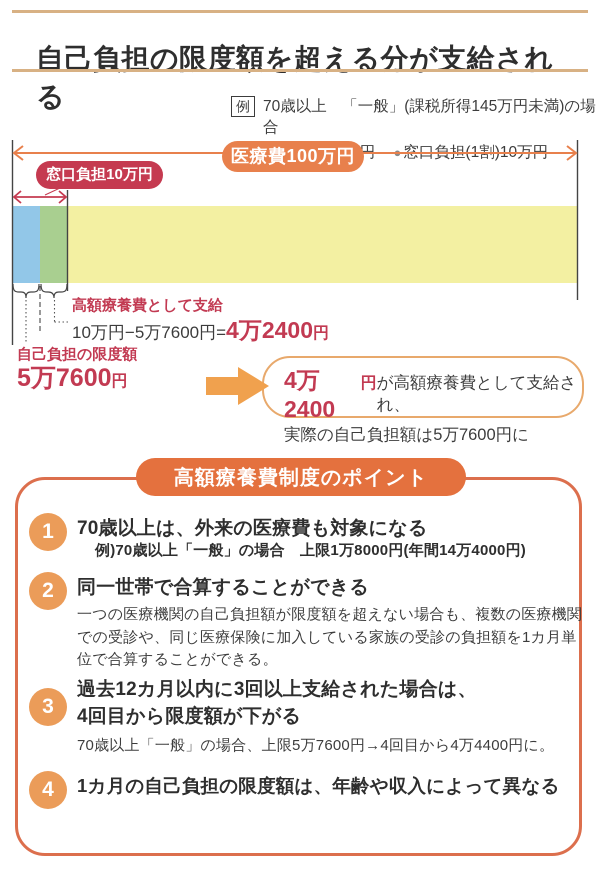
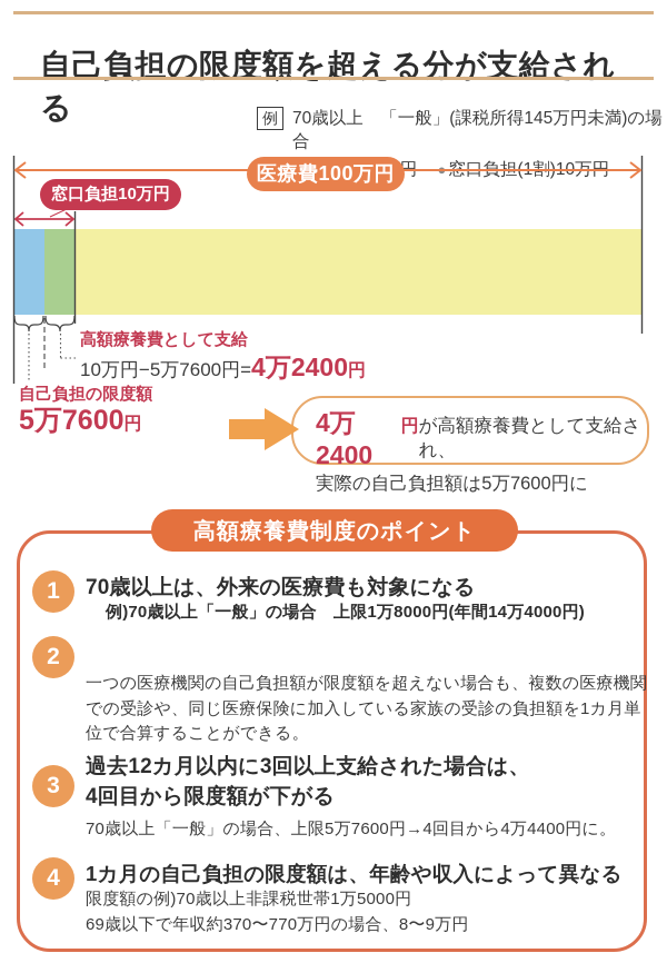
  自己負担の限度額を超える分が支給される
  例
  70歳以上 「一般」(課税所得145万円未満)の場合
  医療費100万円
  窓口負担10万円
  高額療養費として支給
  10万円−5万7600円=
  4万2400
  円
  自己負担の限度額
  5万7600
  円
  4万2400
  円
  が高額療養費として支給され、
  実際の自己負担額は5万7600円に
  高額療養費制度のポイント
  1
  70歳以上は、外来の医療費も対象になる
  例)70歳以上「一般」の場合 上限1万8000円(年間14万4000円)
  2
- 同一世帯で合算することができる
  一つの医療機関の自己負担額が限度額を超えない場合も、複数の医療機関での受診や、同じ医療保険に加入している家族の受診の負担額を1カ月単位で合算することができる。
  3
  過去12カ月以内に3回以上支給された場合は、
  4回目から限度額が下がる
  70歳以上「一般」の場合、上限5万7600円→4回目から4万4400円に。
  4
  1カ月の自己負担の限度額は、年齢や収入によって異なる
+ 限度額の例)70歳以上非課税世帯1万5000円
+ 69歳以下で年収約370〜770万円の場合、8〜9万円
